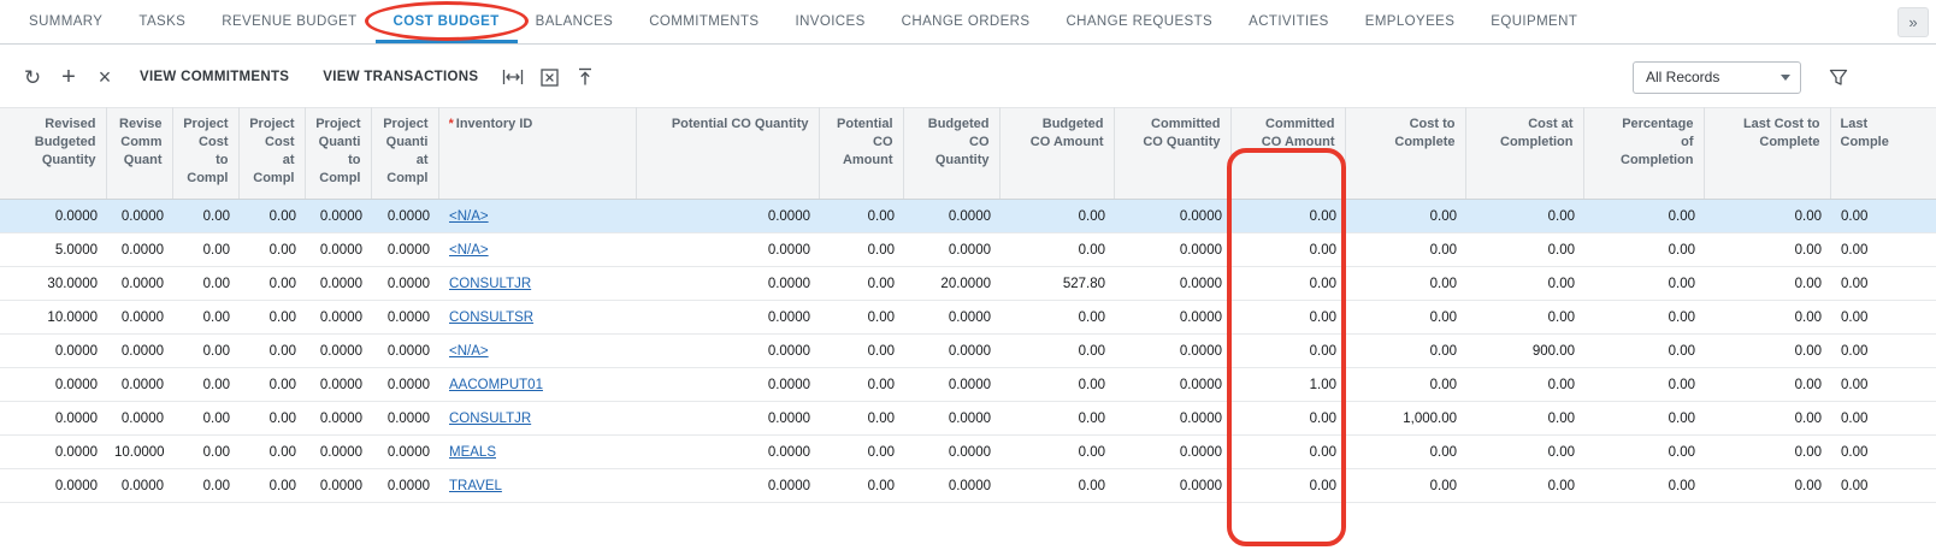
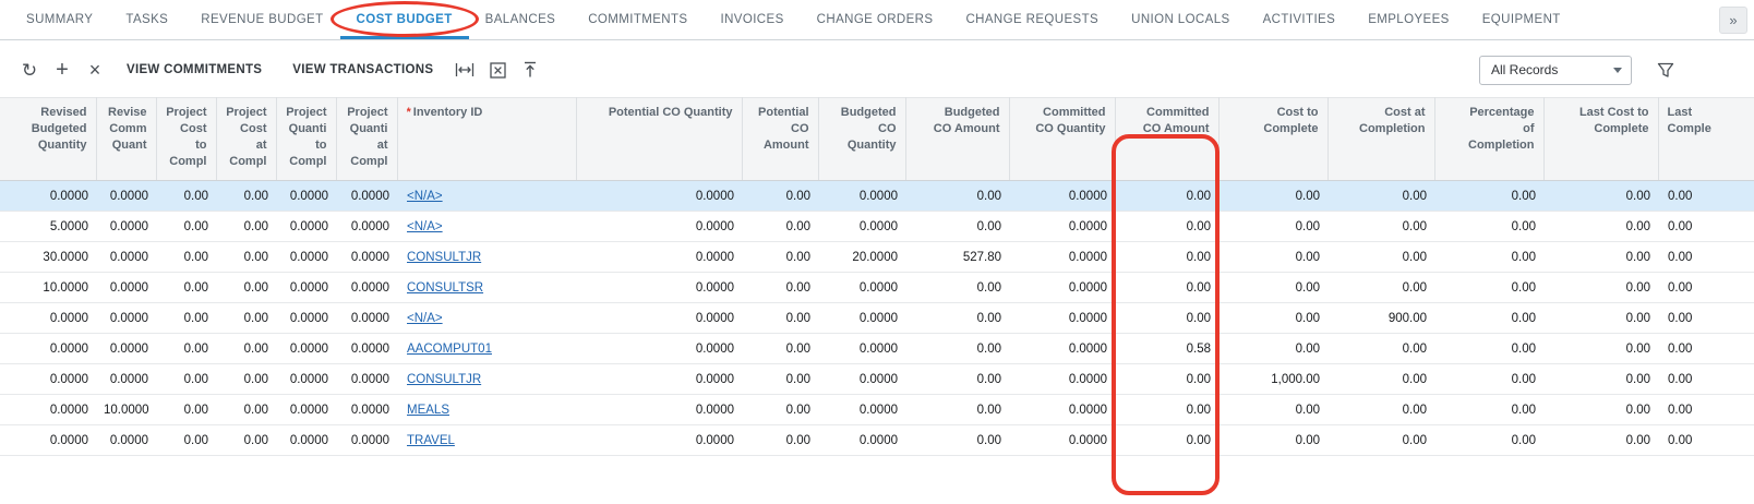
  SUMMARY
  TASKS
  REVENUE BUDGET
  COST BUDGET
  BALANCES
  COMMITMENTS
  INVOICES
  CHANGE ORDERS
  CHANGE REQUESTS
+ UNION LOCALS
  ACTIVITIES
  EMPLOYEES
  EQUIPMENT
  »
  ↻
  +
  ×
  VIEW COMMITMENTS
  VIEW TRANSACTIONS
  All Records
  RevisedBudgetedQuantity	ReviseCommQuant	ProjectCosttoCompl	ProjectCostatCompl	ProjectQuantitoCompl	ProjectQuantiatCompl	* Inventory ID	Potential CO Quantity	PotentialCOAmount	BudgetedCOQuantity	BudgetedCO Amount	CommittedCO Quantity	CommittedCO Amount	Cost toComplete	Cost atCompletion	PercentageofCompletion	Last Cost toComplete	LastComple
  0.0000	0.0000	0.00	0.00	0.0000	0.0000	<N/A>	0.0000	0.00	0.0000	0.00	0.0000	0.00	0.00	0.00	0.00	0.00	0.00
  5.0000	0.0000	0.00	0.00	0.0000	0.0000	<N/A>	0.0000	0.00	0.0000	0.00	0.0000	0.00	0.00	0.00	0.00	0.00	0.00
  30.0000	0.0000	0.00	0.00	0.0000	0.0000	CONSULTJR	0.0000	0.00	20.0000	527.80	0.0000	0.00	0.00	0.00	0.00	0.00	0.00
  10.0000	0.0000	0.00	0.00	0.0000	0.0000	CONSULTSR	0.0000	0.00	0.0000	0.00	0.0000	0.00	0.00	0.00	0.00	0.00	0.00
  0.0000	0.0000	0.00	0.00	0.0000	0.0000	<N/A>	0.0000	0.00	0.0000	0.00	0.0000	0.00	0.00	900.00	0.00	0.00	0.00
- 0.0000	0.0000	0.00	0.00	0.0000	0.0000	AACOMPUT01	0.0000	0.00	0.0000	0.00	0.0000	1.00	0.00	0.00	0.00	0.00	0.00
+ 0.0000	0.0000	0.00	0.00	0.0000	0.0000	AACOMPUT01	0.0000	0.00	0.0000	0.00	0.0000	0.58	0.00	0.00	0.00	0.00	0.00
  0.0000	0.0000	0.00	0.00	0.0000	0.0000	CONSULTJR	0.0000	0.00	0.0000	0.00	0.0000	0.00	1,000.00	0.00	0.00	0.00	0.00
  0.0000	10.0000	0.00	0.00	0.0000	0.0000	MEALS	0.0000	0.00	0.0000	0.00	0.0000	0.00	0.00	0.00	0.00	0.00	0.00
  0.0000	0.0000	0.00	0.00	0.0000	0.0000	TRAVEL	0.0000	0.00	0.0000	0.00	0.0000	0.00	0.00	0.00	0.00	0.00	0.00
